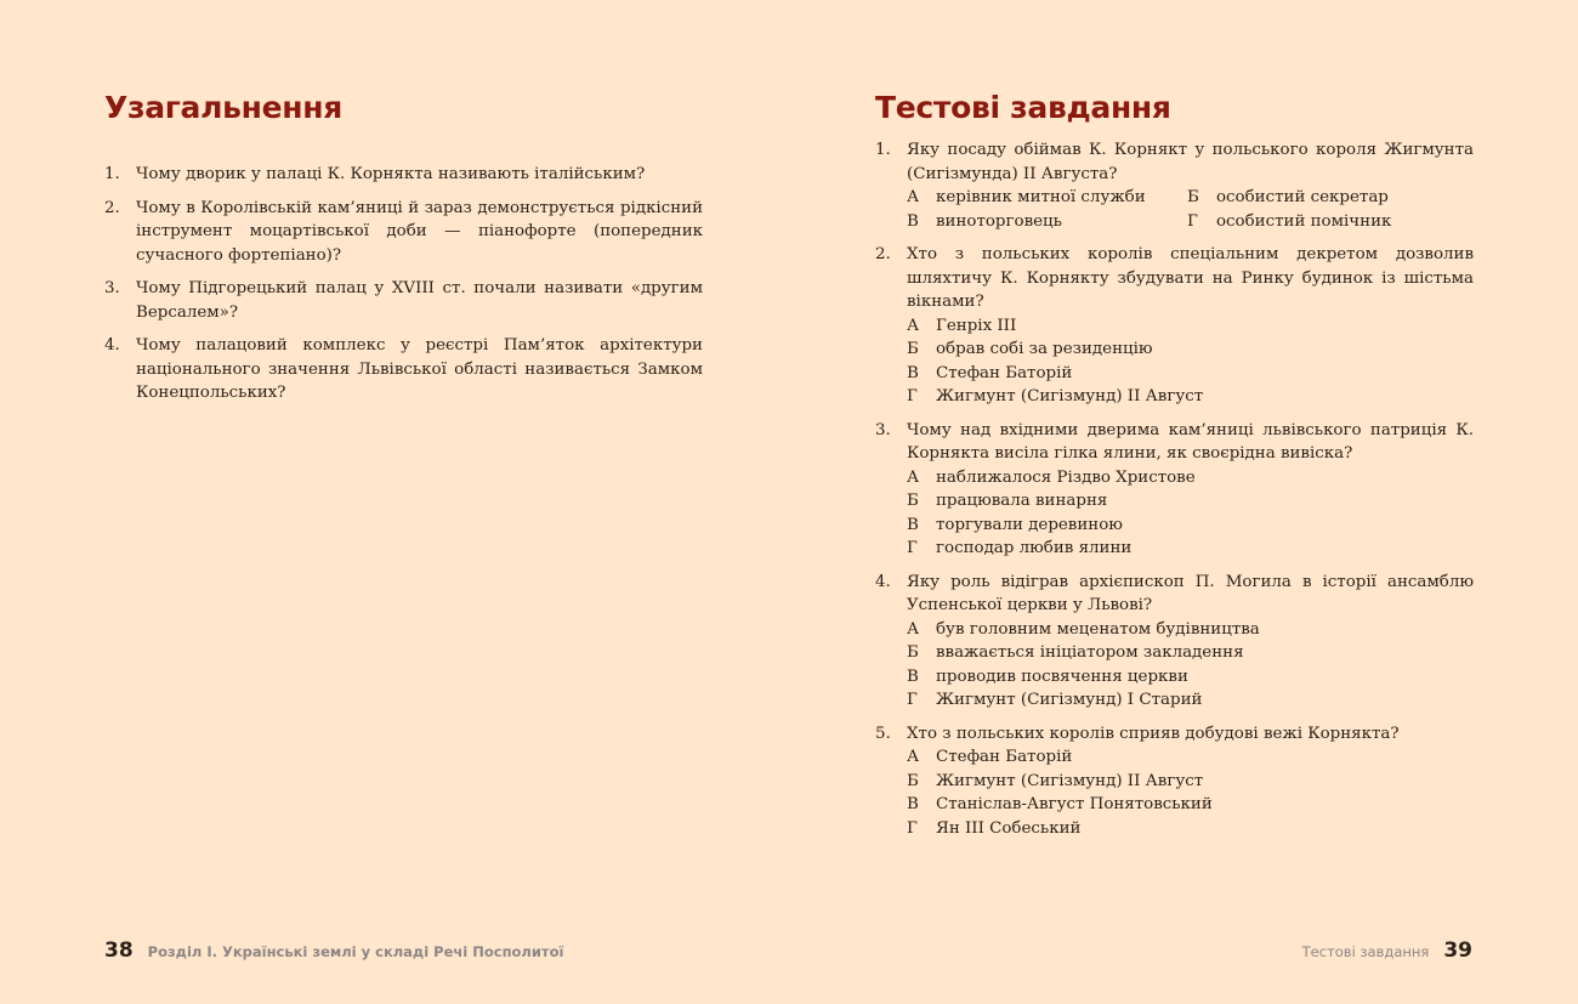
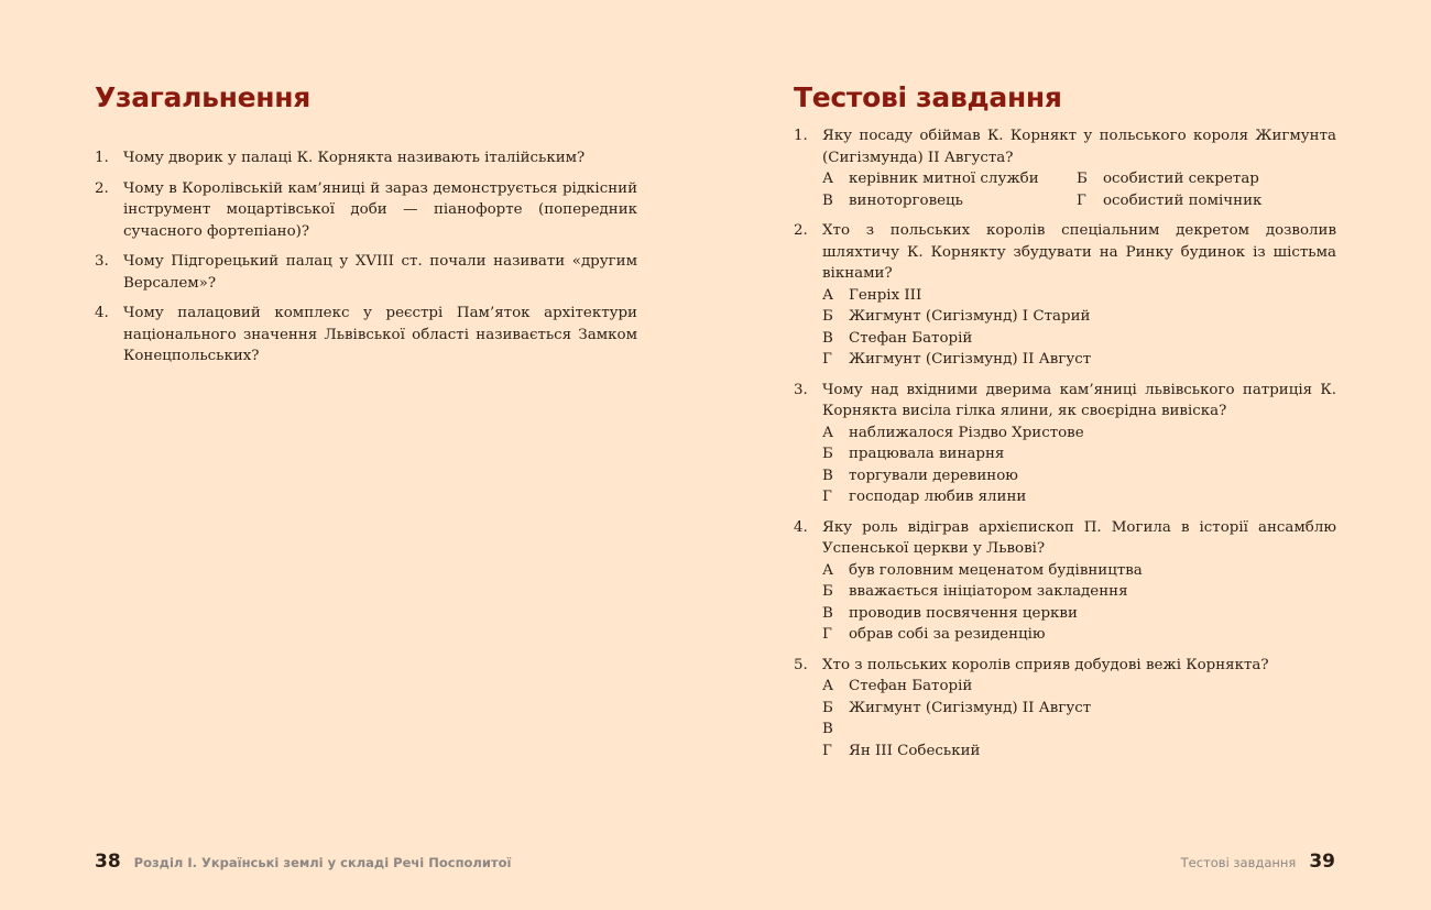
  Узагальнення
  1.
  Чому дворик у палаці К. Корнякта називають італійським?
  2.
  Чому в Королівській кам’яниці й зараз демонструється рідкісний інструмент моцартівської доби — піанофорте (попередник сучасного фортепіано)?
  3.
  Чому Підгорецький палац у XVIII ст. почали називати «другим Версалем»?
  4.
  Чому палацовий комплекс у реєстрі Пам’яток архітектури національного значення Львівської області називається Замком Конецпольських?
  38
  Розділ І. Українські землі у складі Речі Посполитої
  Тестові завдання
  1.
  Яку посаду обіймав К. Корнякт у польського короля Жигмунта (Сигізмунда) ІІ Августа?
  А
  керівник митної служби
  Б
  особистий секретар
  В
  виноторговець
  Г
  особистий помічник
  2.
  Хто з польських королів спеціальним декретом дозволив шляхтичу К. Корнякту збудувати на Ринку будинок із шістьма вікнами?
  А
  Генріх ІІІ
  Б
- обрав собі за резиденцію
+ Жигмунт (Сигізмунд) І Старий
  В
  Стефан Баторій
  Г
  Жигмунт (Сигізмунд) ІІ Август
  3.
  Чому над вхідними дверима кам’яниці львівського патриція К. Корнякта висіла гілка ялини, як своєрідна вивіска?
  А
  наближалося Різдво Христове
  Б
  працювала винарня
  В
  торгували деревиною
  Г
  господар любив ялини
  4.
  Яку роль відіграв архієпископ П. Могила в історії ансамблю Успенської церкви у Львові?
  А
  був головним меценатом будівництва
  Б
  вважається ініціатором закладення
  В
  проводив посвячення церкви
  Г
- Жигмунт (Сигізмунд) І Старий
+ обрав собі за резиденцію
  5.
  Хто з польських королів сприяв добудові вежі Корнякта?
  А
  Стефан Баторій
  Б
  Жигмунт (Сигізмунд) ІІ Август
  В
- Станіслав-Август Понятовський
  Г
  Ян ІІІ Собеський
  Тестові завдання
  39
